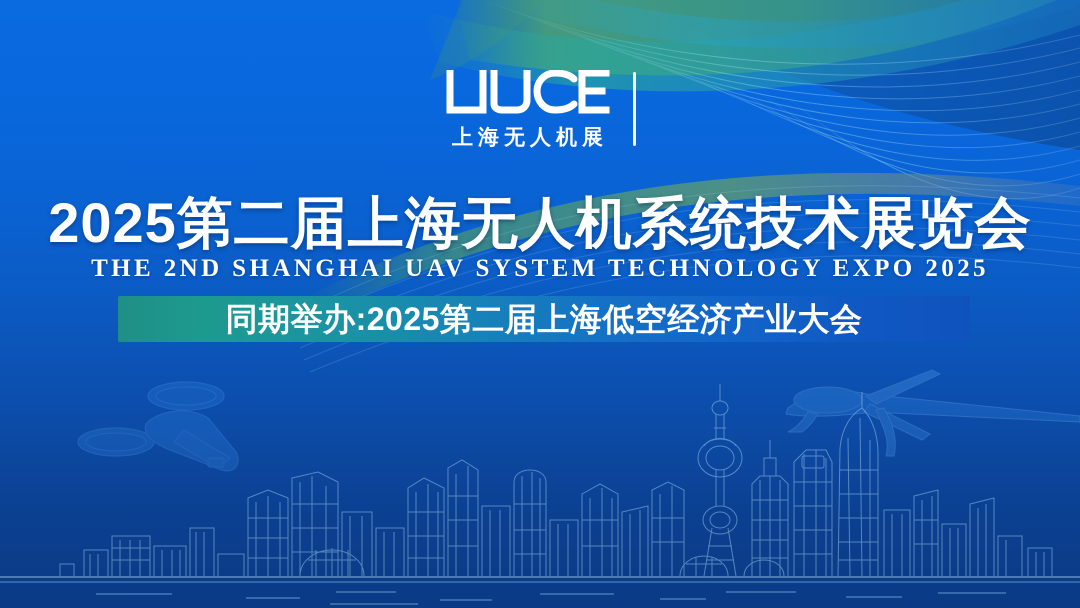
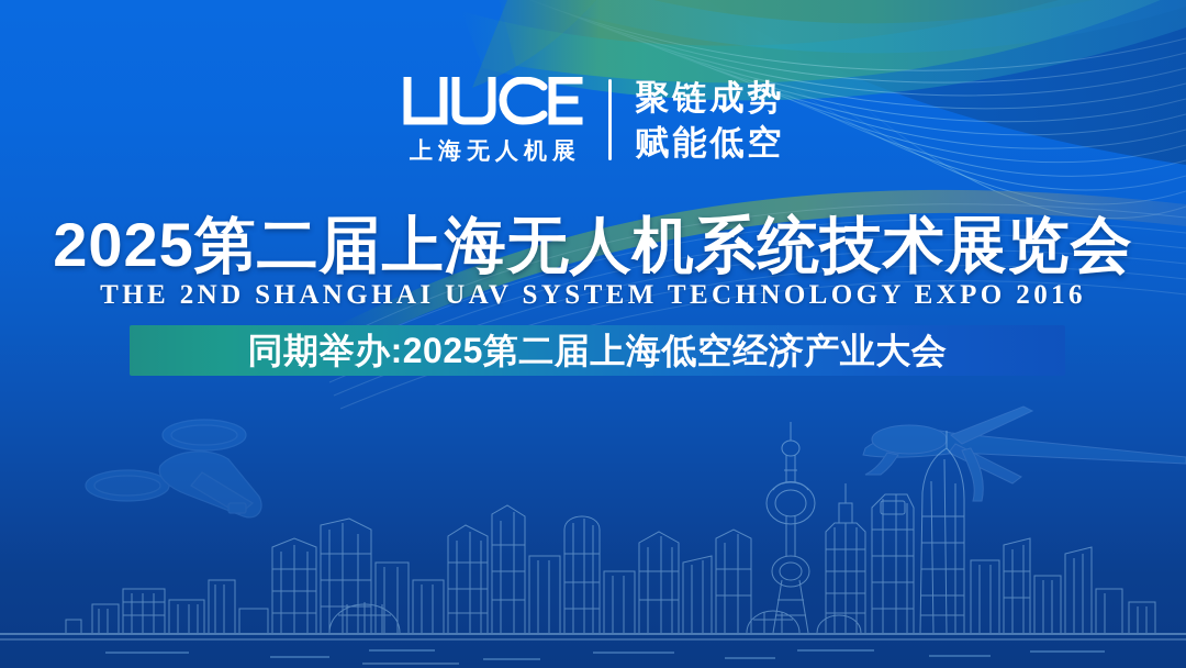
  上海无人机展
+ 聚链成势
+ 赋能低空
  2025第二届上海无人机系统技术展览会
- THE 2ND SHANGHAI UAV SYSTEM TECHNOLOGY EXPO 2025
+ THE 2ND SHANGHAI UAV SYSTEM TECHNOLOGY EXPO 2016
  同期举办:2025第二届上海低空经济产业大会
